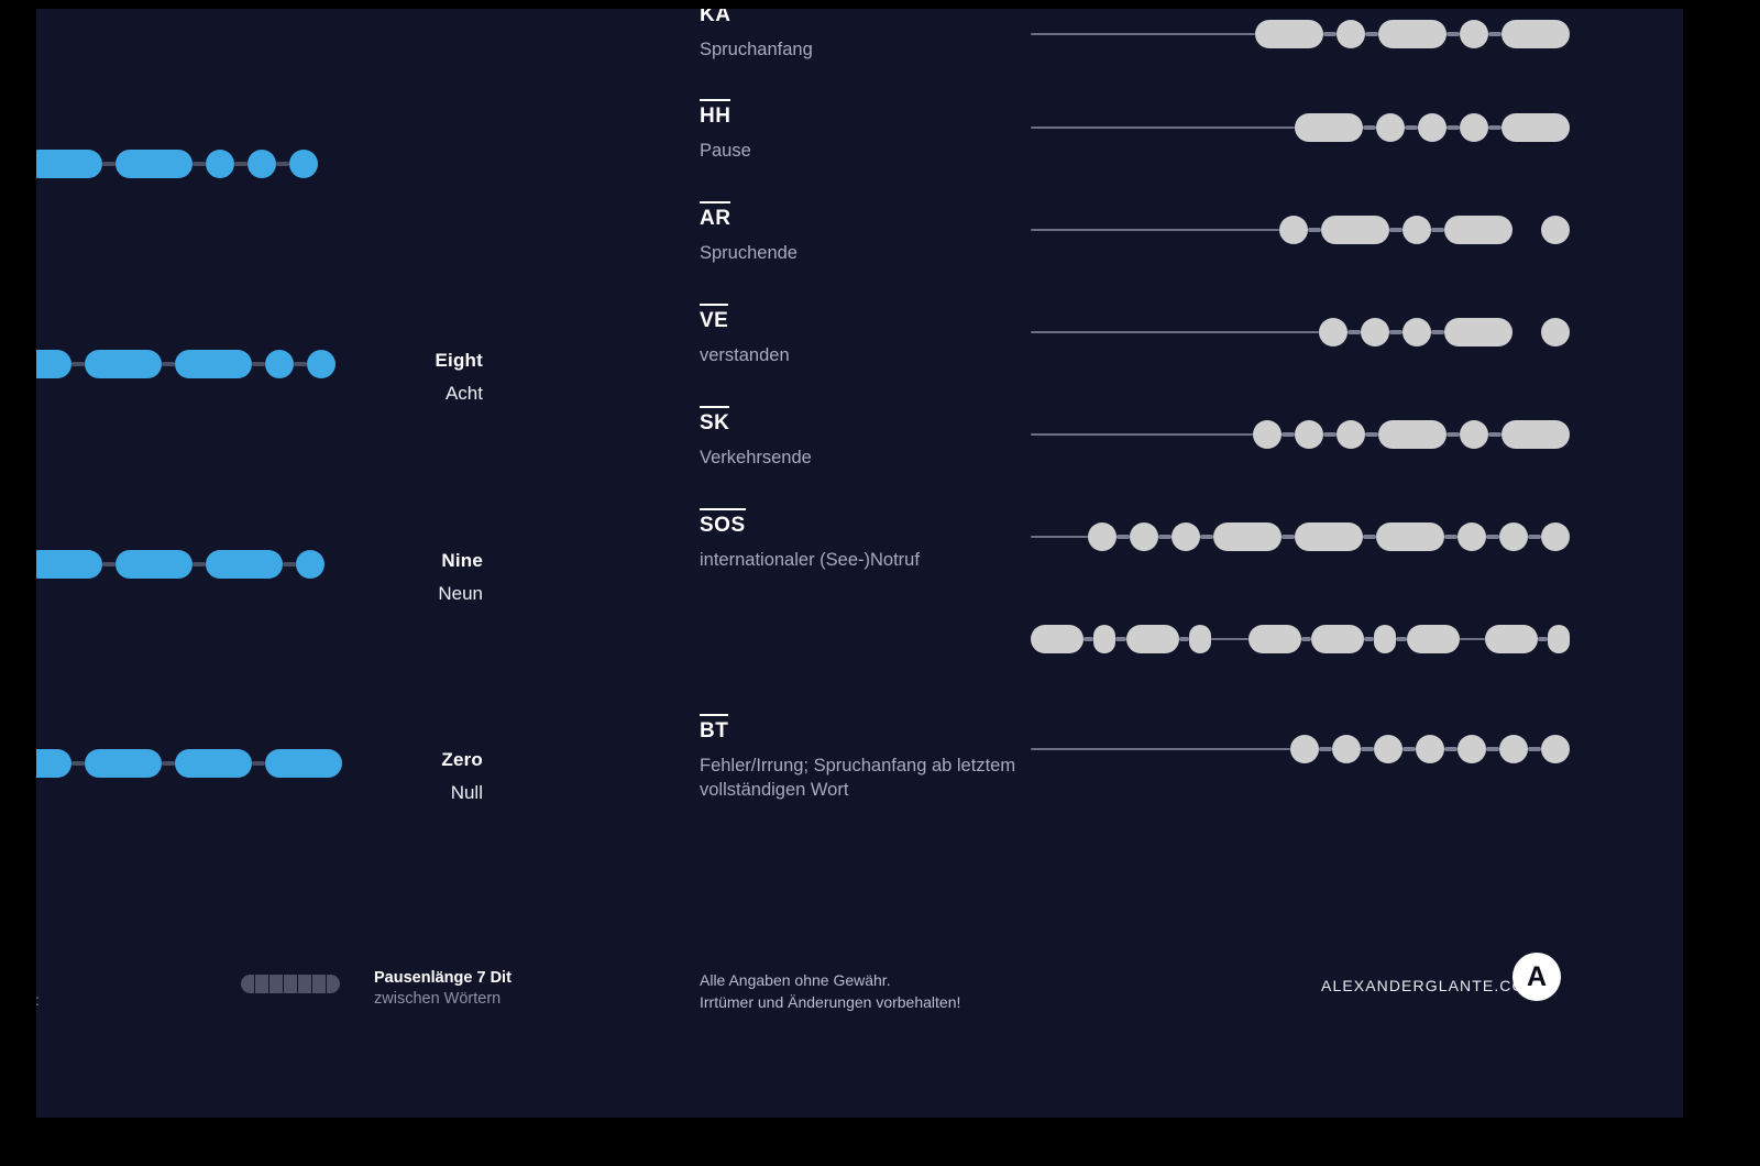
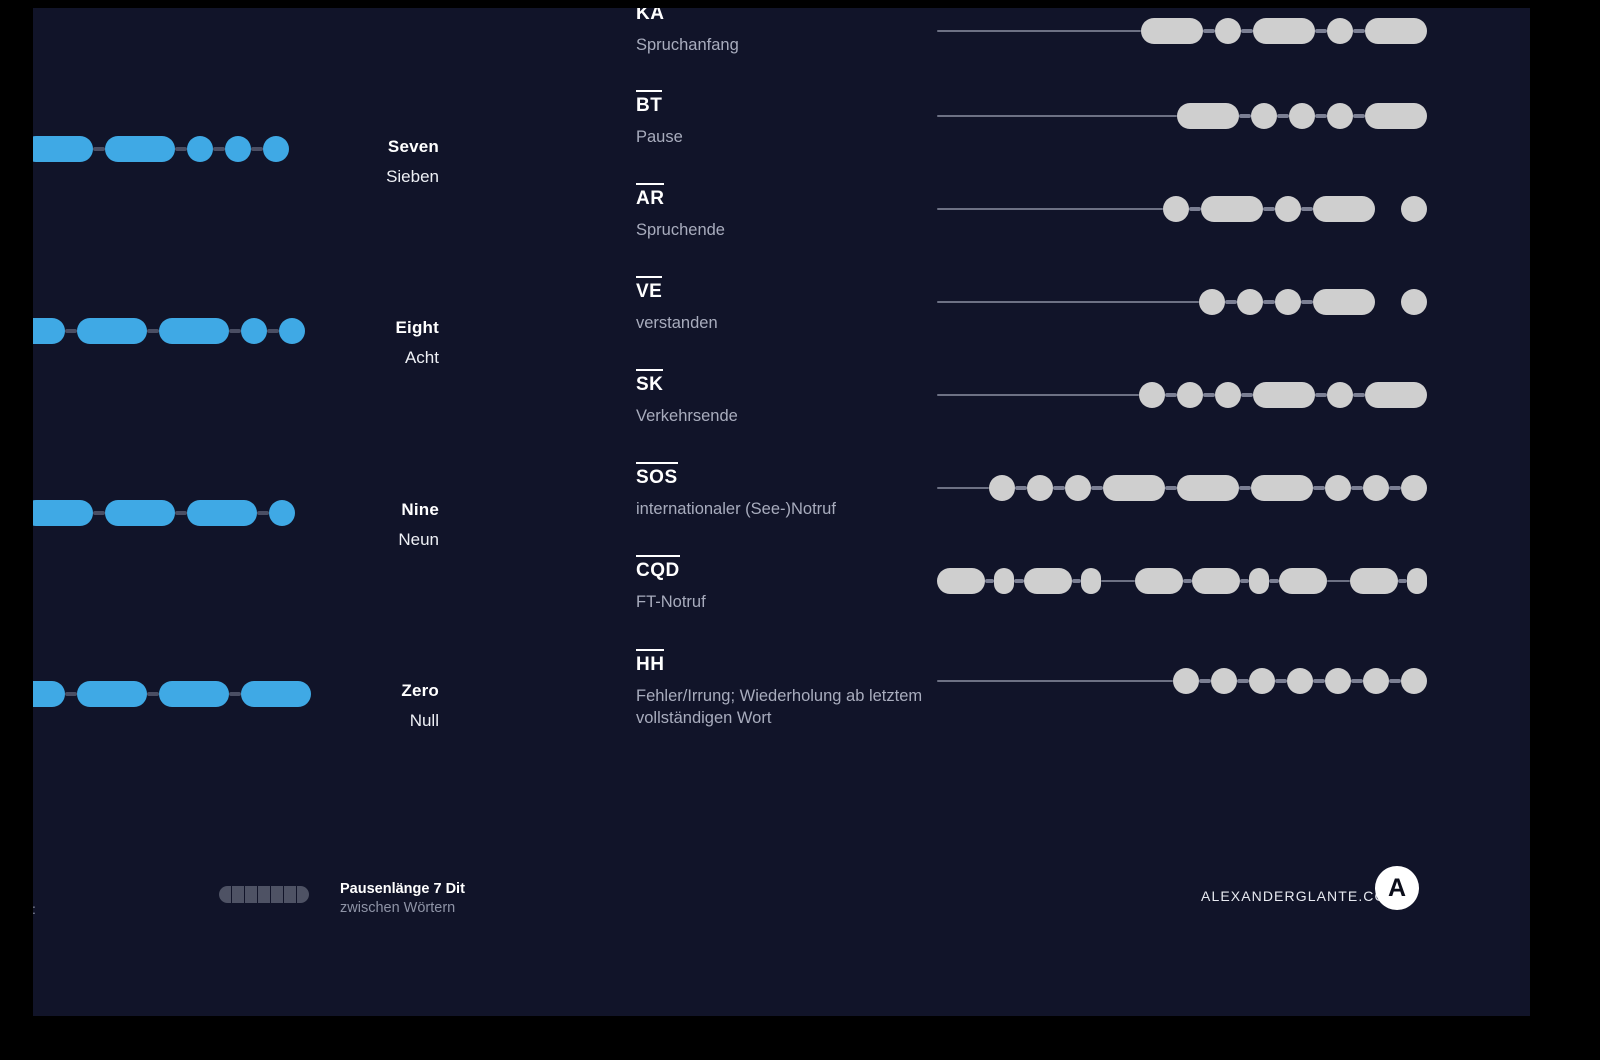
+ Seven
+ Sieben
  Eight
  Acht
  Nine
  Neun
  Zero
  Null
  KA
  Spruchanfang
- HH
+ BT
  Pause
  AR
  Spruchende
  VE
  verstanden
  SK
  Verkehrsende
  SOS
  internationaler (See-)Notruf
+ CQD
+ FT-Notruf
- BT
+ HH
- Fehler/Irrung; Spruchanfang ab letztem vollständigen Wort
+ Fehler/Irrung; Wiederholung ab letztem vollständigen Wort
  :
  Pausenlänge 7 Dit
  zwischen Wörtern
- Alle Angaben ohne Gewähr.
- Irrtümer und Änderungen vorbehalten!
  ALEXANDERGLANTE.C
  A
